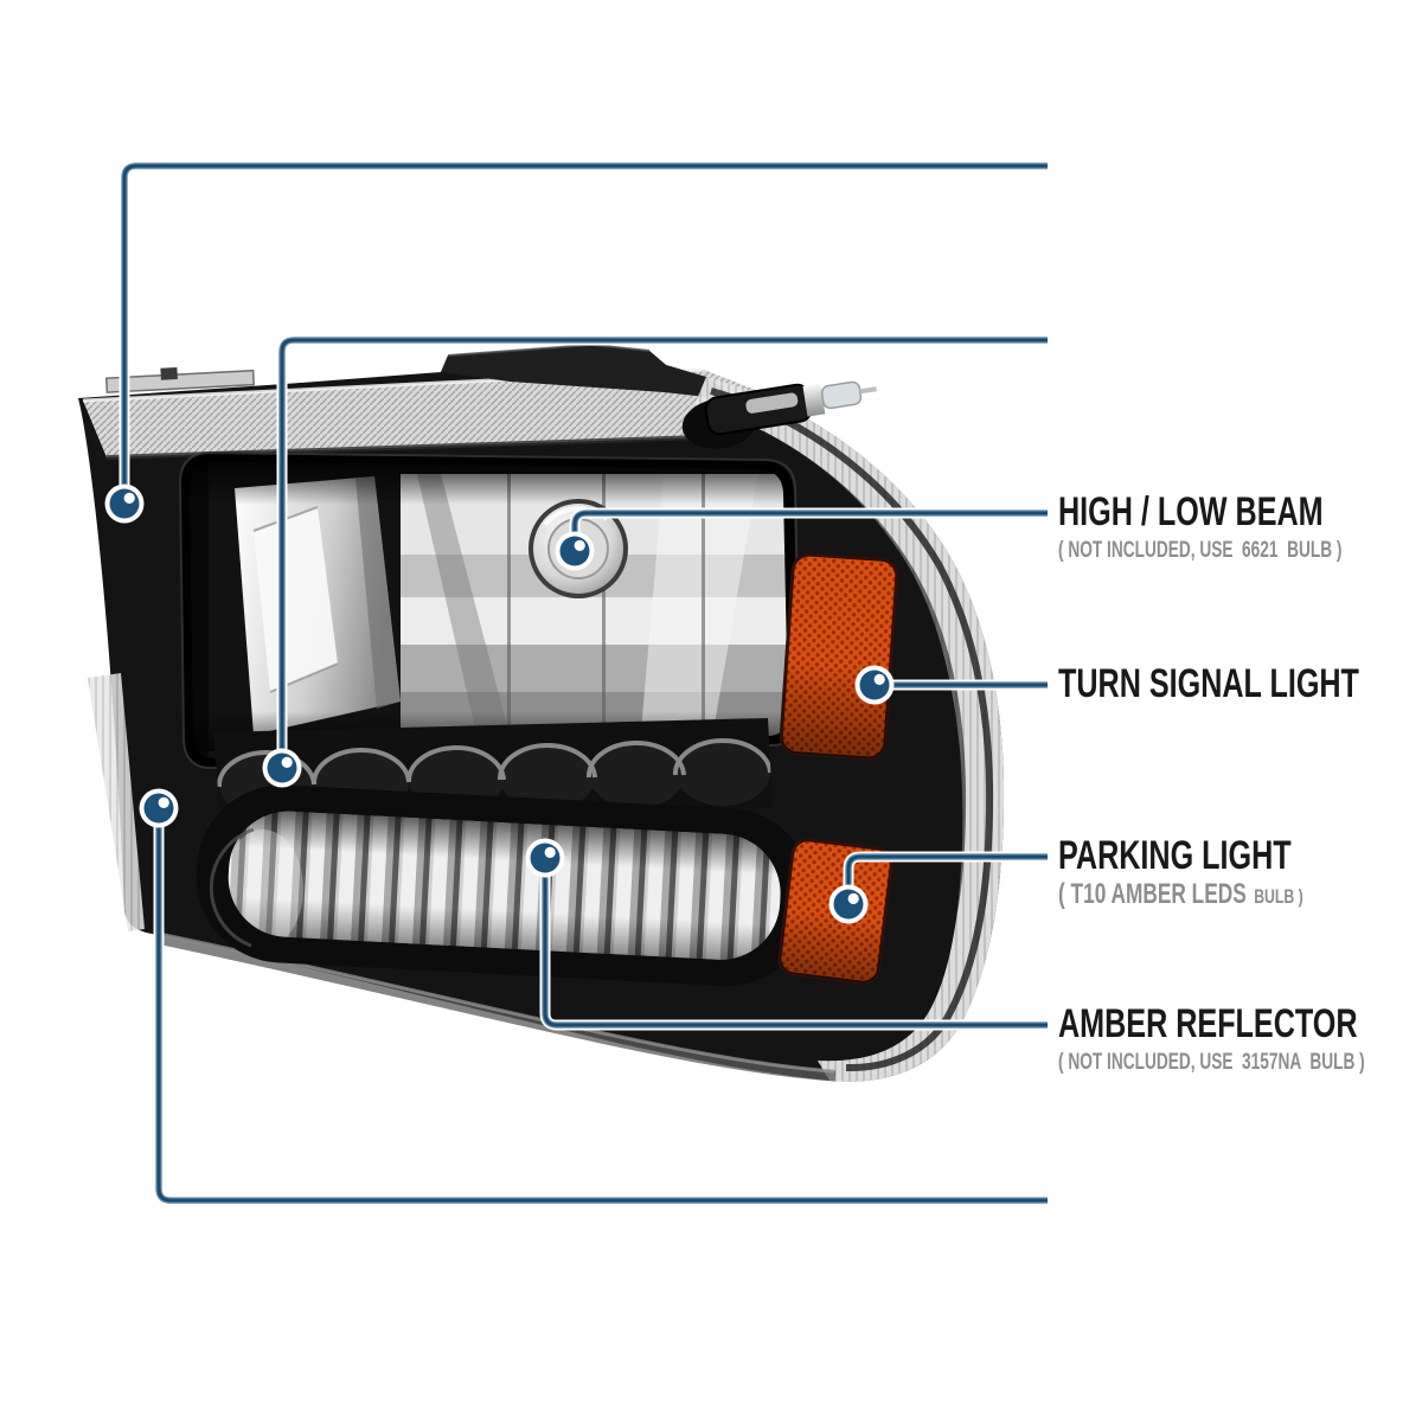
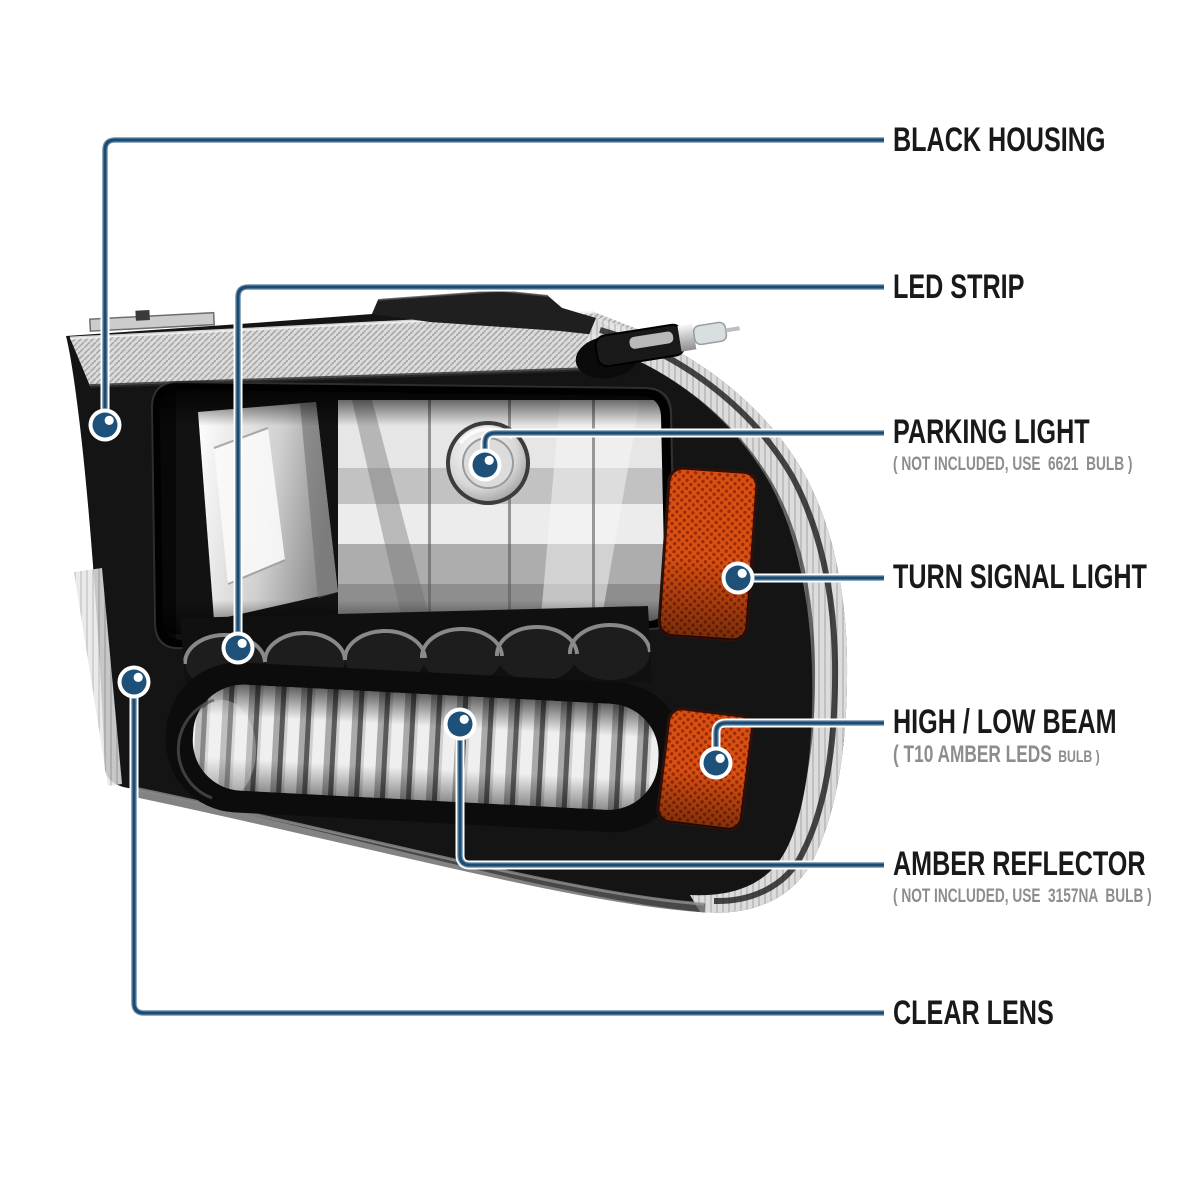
+ BLACK HOUSING
+ LED STRIP
- HIGH / LOW BEAM
+ PARKING LIGHT
  ( NOT INCLUDED, USE 6621 BULB )
  TURN SIGNAL LIGHT
- PARKING LIGHT
+ HIGH / LOW BEAM
  ( T10 AMBER LEDS BULB )
  AMBER REFLECTOR
  ( NOT INCLUDED, USE 3157NA BULB )
+ CLEAR LENS
